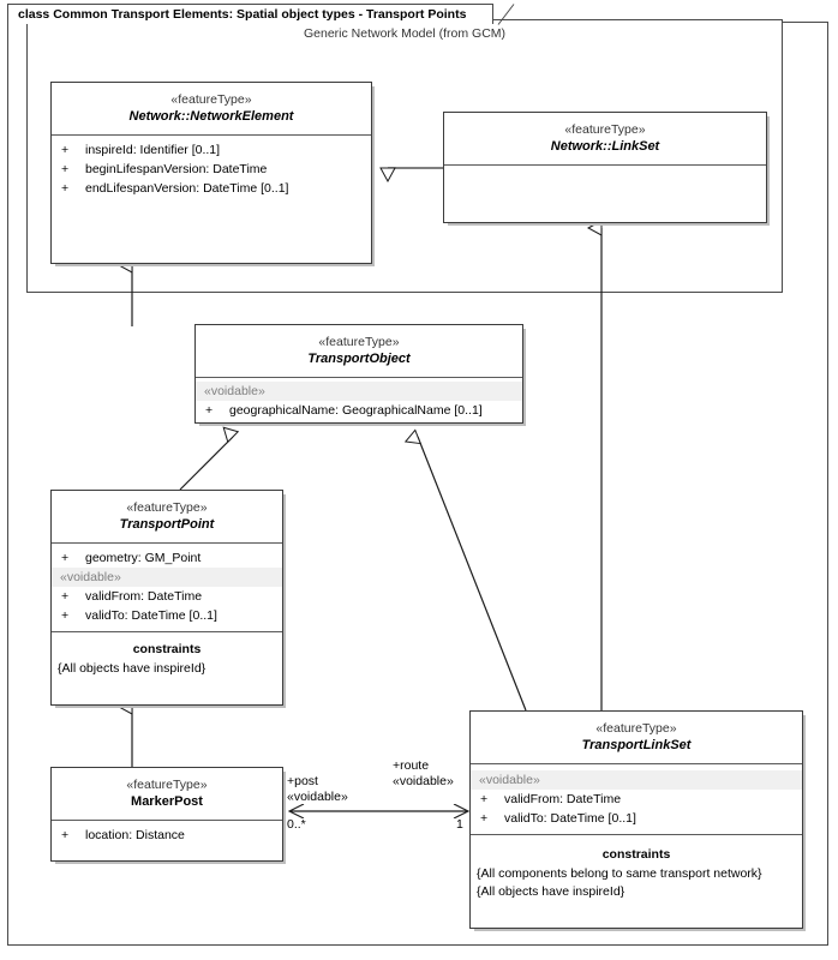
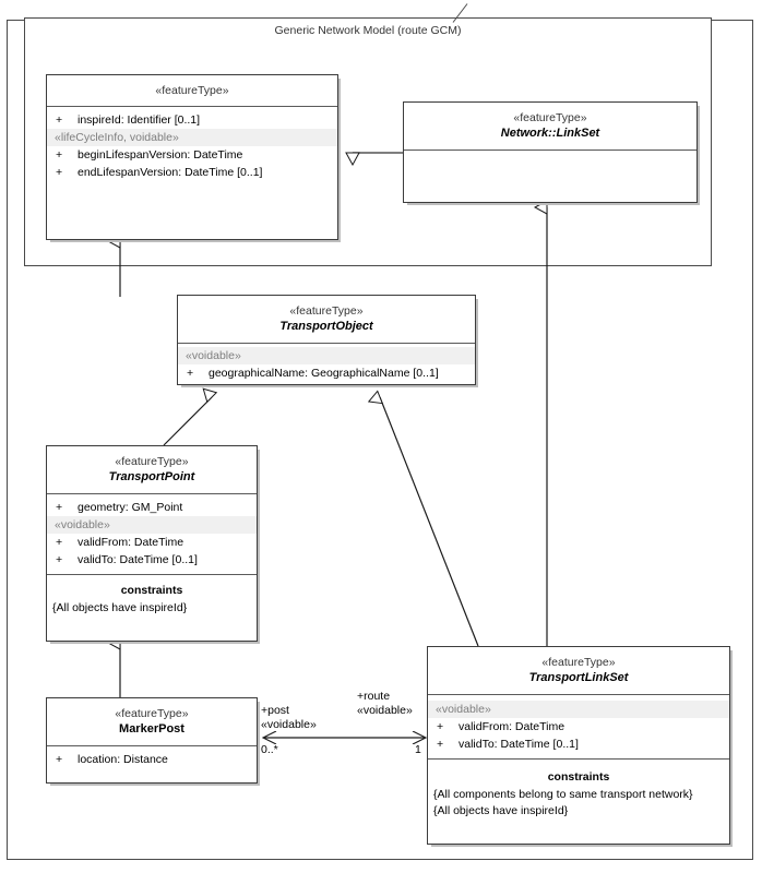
- class Common Transport Elements: Spatial object types - Transport Points
- Generic Network Model (from GCM)
+ Generic Network Model (route GCM)
  +post
  «voidable»
  0..*
  +route
  «voidable»
  1
  «featureType»
- Network::NetworkElement
  +
  inspireId: Identifier [0..1]
+ «lifeCycleInfo, voidable»
  +
  beginLifespanVersion: DateTime
  +
  endLifespanVersion: DateTime [0..1]
  «featureType»
  Network::LinkSet
  «featureType»
  TransportObject
  «voidable»
  +
  geographicalName: GeographicalName [0..1]
  «featureType»
  TransportPoint
  +
  geometry: GM_Point
  «voidable»
  +
  validFrom: DateTime
  +
  validTo: DateTime [0..1]
  constraints
  {All objects have inspireId}
  «featureType»
  MarkerPost
  +
  location: Distance
  «featureType»
  TransportLinkSet
  «voidable»
  +
  validFrom: DateTime
  +
  validTo: DateTime [0..1]
  constraints
  {All components belong to same transport network}
  {All objects have inspireId}
